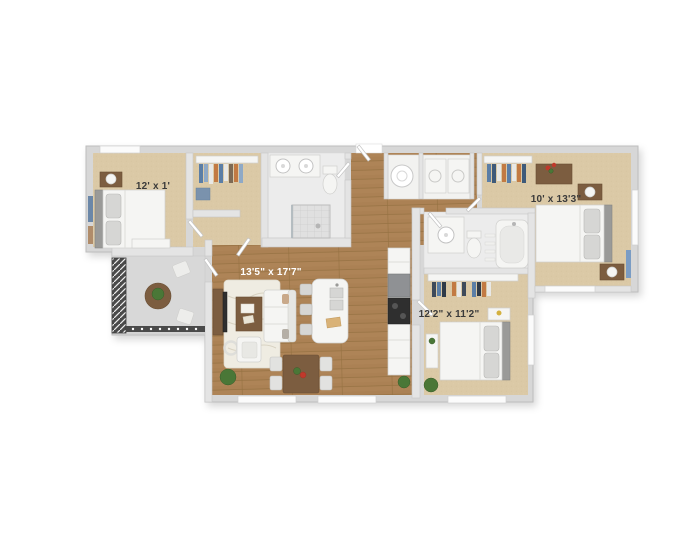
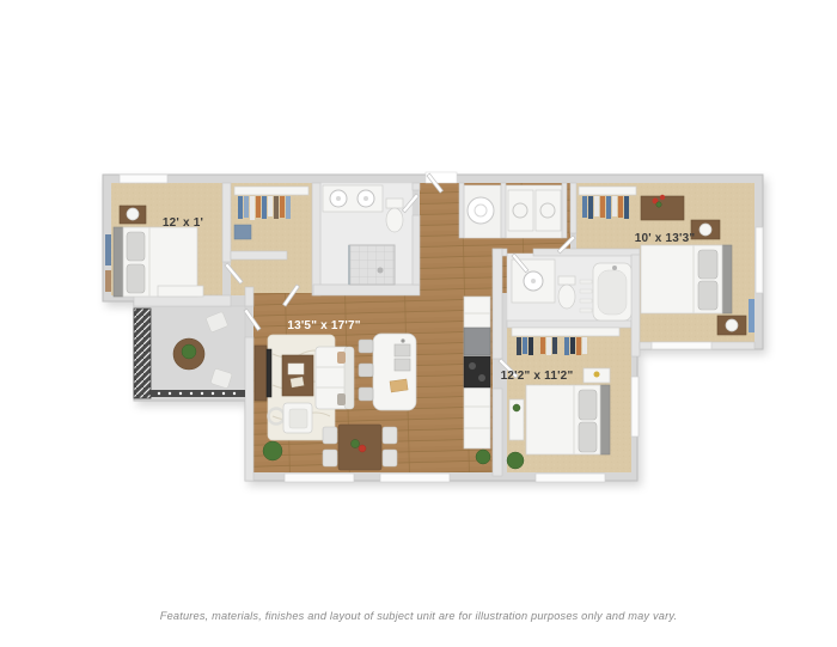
  12' x 1'
  13'5" x 17'7"
  10' x 13'3"
  12'2" x 11'2"
+ Features, materials, finishes and layout of subject unit are for illustration purposes only and may vary.
